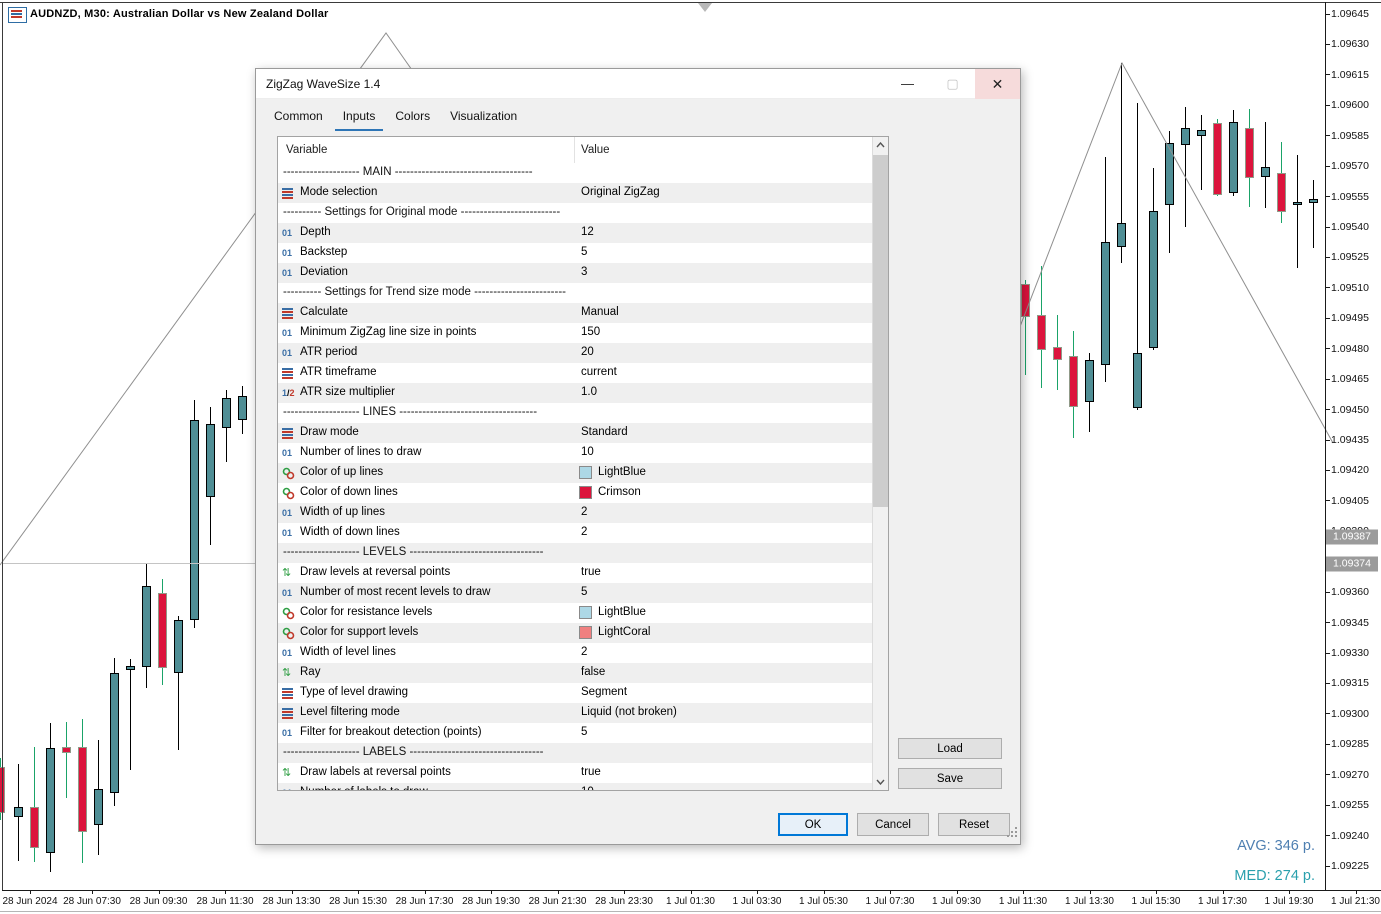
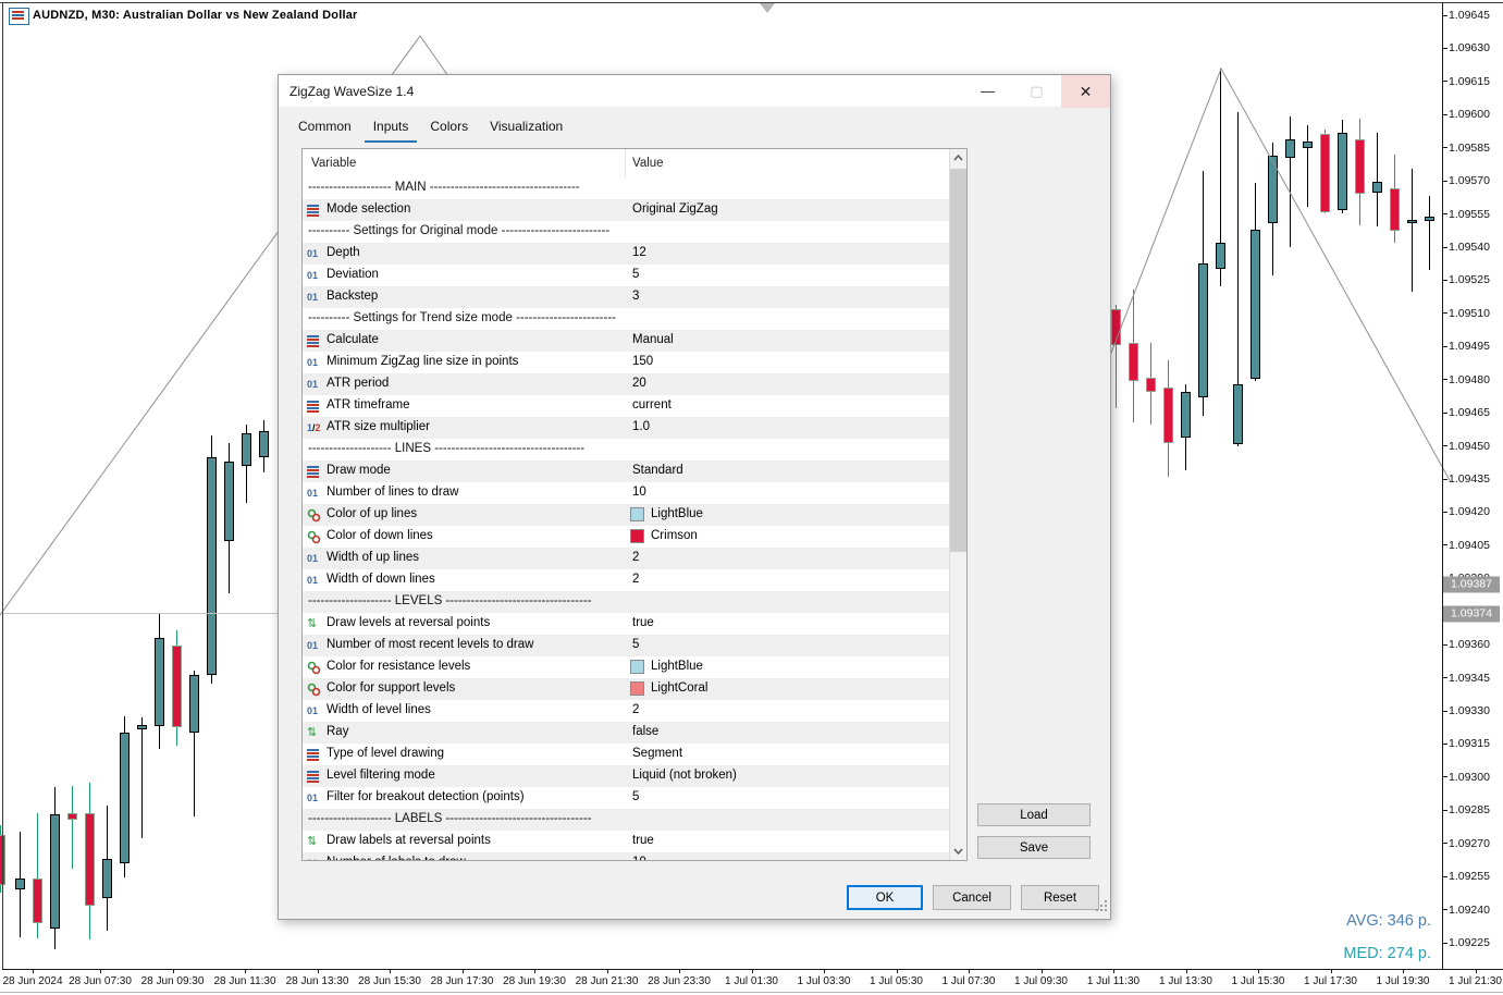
  AUDNZD, M30: Australian Dollar vs New Zealand Dollar
  1.09645
  1.09630
  1.09615
  1.09600
  1.09585
  1.09570
  1.09555
  1.09540
  1.09525
  1.09510
  1.09495
  1.09480
  1.09465
  1.09450
  1.09435
  1.09420
  1.09405
  1.09360
  1.09345
  1.09330
  1.09315
  1.09300
  1.09285
  1.09270
  1.09255
  1.09240
  1.09225
  1.09387
  1.09374
  28 Jun 2024
  28 Jun 07:30
  28 Jun 09:30
  28 Jun 11:30
  28 Jun 13:30
  28 Jun 15:30
  28 Jun 17:30
  28 Jun 19:30
  28 Jun 21:30
  28 Jun 23:30
  1 Jul 01:30
  1 Jul 03:30
  1 Jul 05:30
  1 Jul 07:30
  1 Jul 09:30
  1 Jul 11:30
  1 Jul 13:30
  1 Jul 15:30
  1 Jul 17:30
  1 Jul 19:30
  1 Jul 21:30
  AVG: 346 p.
  MED: 274 p.
  ZigZag WaveSize 1.4
  —
  ▢
  ✕
  Common Inputs Colors Visualization
  Variable
  Value
  -------------------- MAIN ------------------------------------
  Mode selection
  Original ZigZag
  ---------- Settings for Original mode --------------------------
  01
  Depth
  12
  01
- Backstep
+ Deviation
  5
  01
- Deviation
+ Backstep
  3
  ---------- Settings for Trend size mode ------------------------
  Calculate
  Manual
  01
  Minimum ZigZag line size in points
  150
  01
  ATR period
  20
  ATR timeframe
  current
  1/2
  ATR size multiplier
  1.0
  -------------------- LINES ------------------------------------
  Draw mode
  Standard
  01
  Number of lines to draw
  10
  Color of up lines
  LightBlue
  Color of down lines
  Crimson
  01
  Width of up lines
  2
  01
  Width of down lines
  2
  -------------------- LEVELS -----------------------------------
  ⇅
  Draw levels at reversal points
  true
  01
  Number of most recent levels to draw
  5
  Color for resistance levels
  LightBlue
  Color for support levels
  LightCoral
  01
  Width of level lines
  2
  ⇅
  Ray
  false
  Type of level drawing
  Segment
  Level filtering mode
  Liquid (not broken)
  01
  Filter for breakout detection (points)
  5
  -------------------- LABELS -----------------------------------
  ⇅
  Draw labels at reversal points
  true
  Load
  Save
  OK
  Cancel
  Reset
